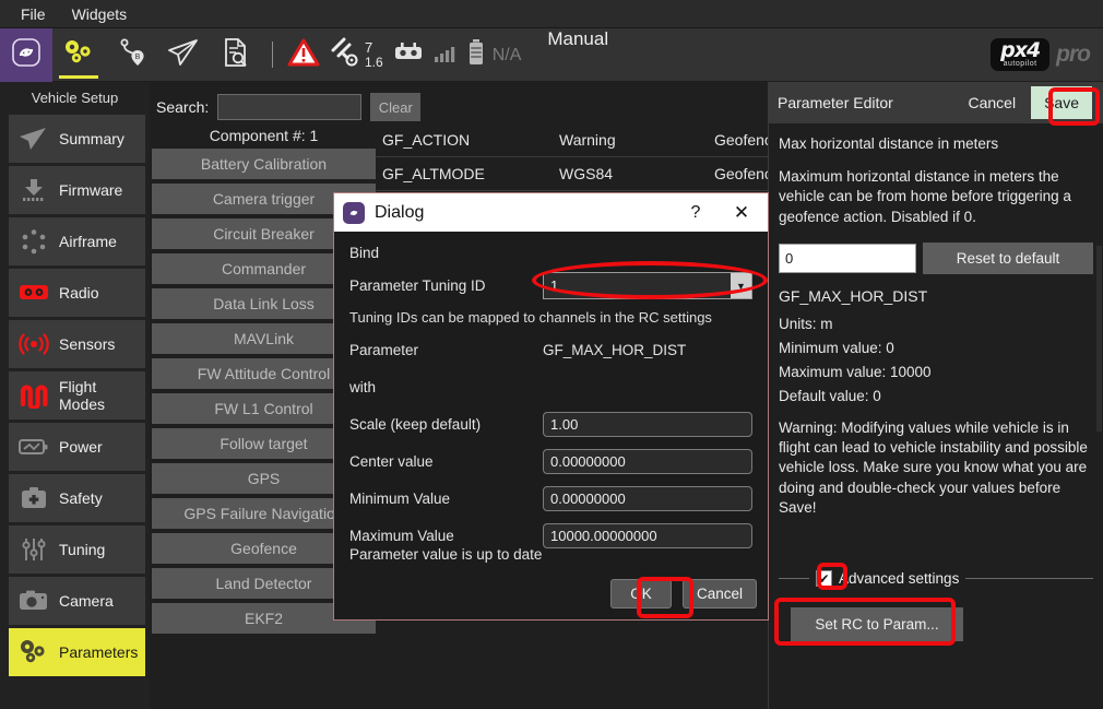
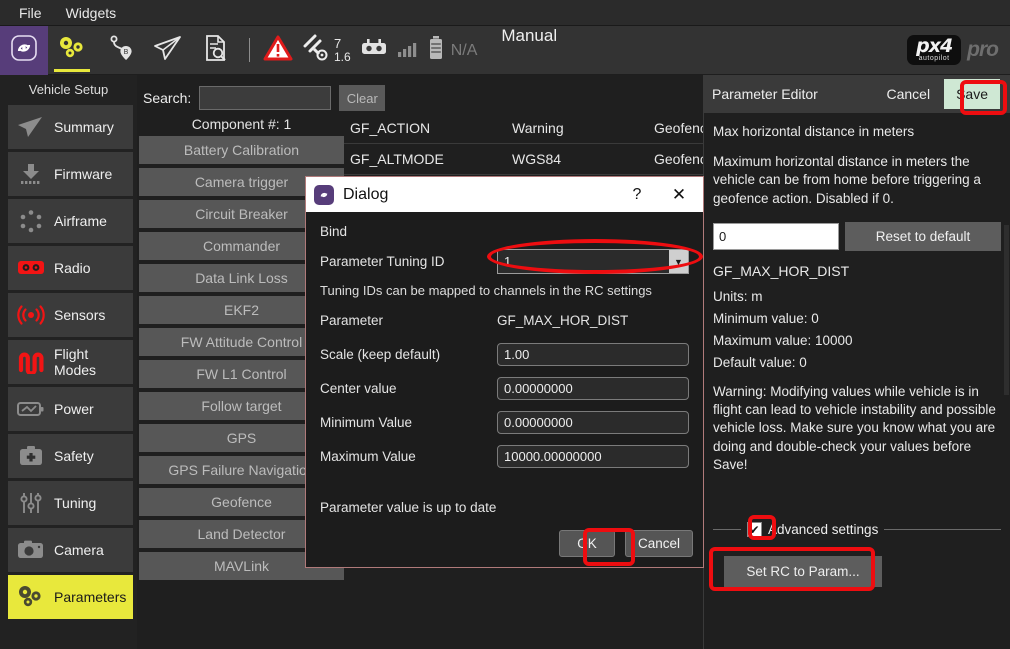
  File
  Widgets
  7
  1.6
  N/A
  Manual
  px4
  pro
  Vehicle Setup
  Summary
  Firmware
  Airframe
  Radio
  Sensors
  Flight Modes
  Power
  Safety
  Tuning
  Camera
  Parameters
  Search:
  Clear
  Component #: 1
  Battery Calibration
  Camera trigger
  Circuit Breaker
  Commander
  Data Link Loss
- MAVLink
+ EKF2
  FW Attitude Control
  FW L1 Control
  Follow target
  GPS
  GPS Failure Navigatio
  Geofence
  Land Detector
- EKF2
+ MAVLink
  GF_ACTION
  Warning
  GF_ALTMODE
  WGS84
  Parameter Editor
  Cancel
  Save
  Max horizontal distance in meters
  Maximum horizontal distance in meters the vehicle can be from home before triggering a geofence action. Disabled if 0.
  0
  Reset to default
  GF_MAX_HOR_DIST
  Units: m
  Minimum value: 0
  Maximum value: 10000
  Default value: 0
  Warning: Modifying values while vehicle is in flight can lead to vehicle instability and possible vehicle loss. Make sure you know what you are doing and double-check your values before Save!
  ✔
  Advanced settings
  Set RC to Param...
  Dialog
  ?
  ✕
  Bind
  Parameter Tuning ID
  1
  ▼
  Tuning IDs can be mapped to channels in the RC settings
  Parameter
  GF_MAX_HOR_DIST
- with
  Scale (keep default)
  1.00
  Center value
  0.00000000
  Minimum Value
  0.00000000
  Maximum Value
  10000.00000000
  Parameter value is up to date
  OK
  Cancel
